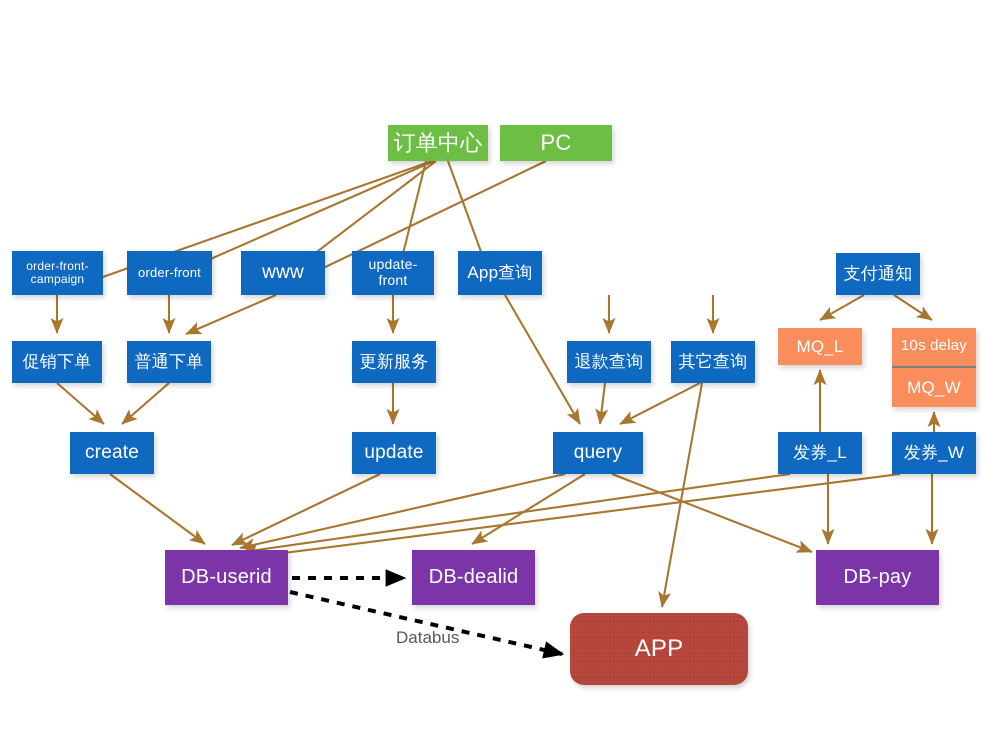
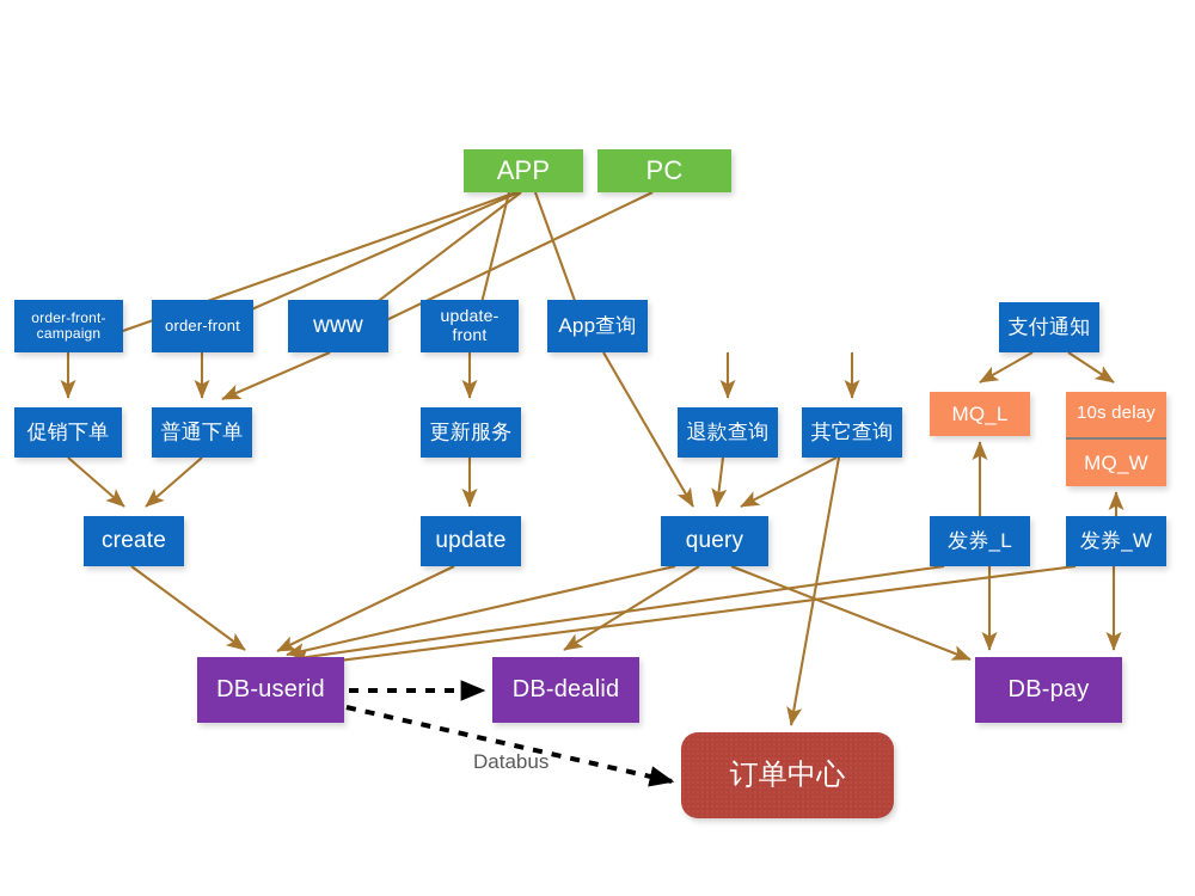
- 订单中心
+ APP
  PC
  order-front-
  campaign
  order-front
  www
  update-
  front
  App查询
  支付通知
  促销下单
  普通下单
  更新服务
  退款查询
  其它查询
  MQ_L
  create
  update
  query
  发券_L
  发券_W
  DB-userid
  DB-dealid
  DB-pay
- APP
+ 订单中心
  10s delay
  MQ_W
  Databus
